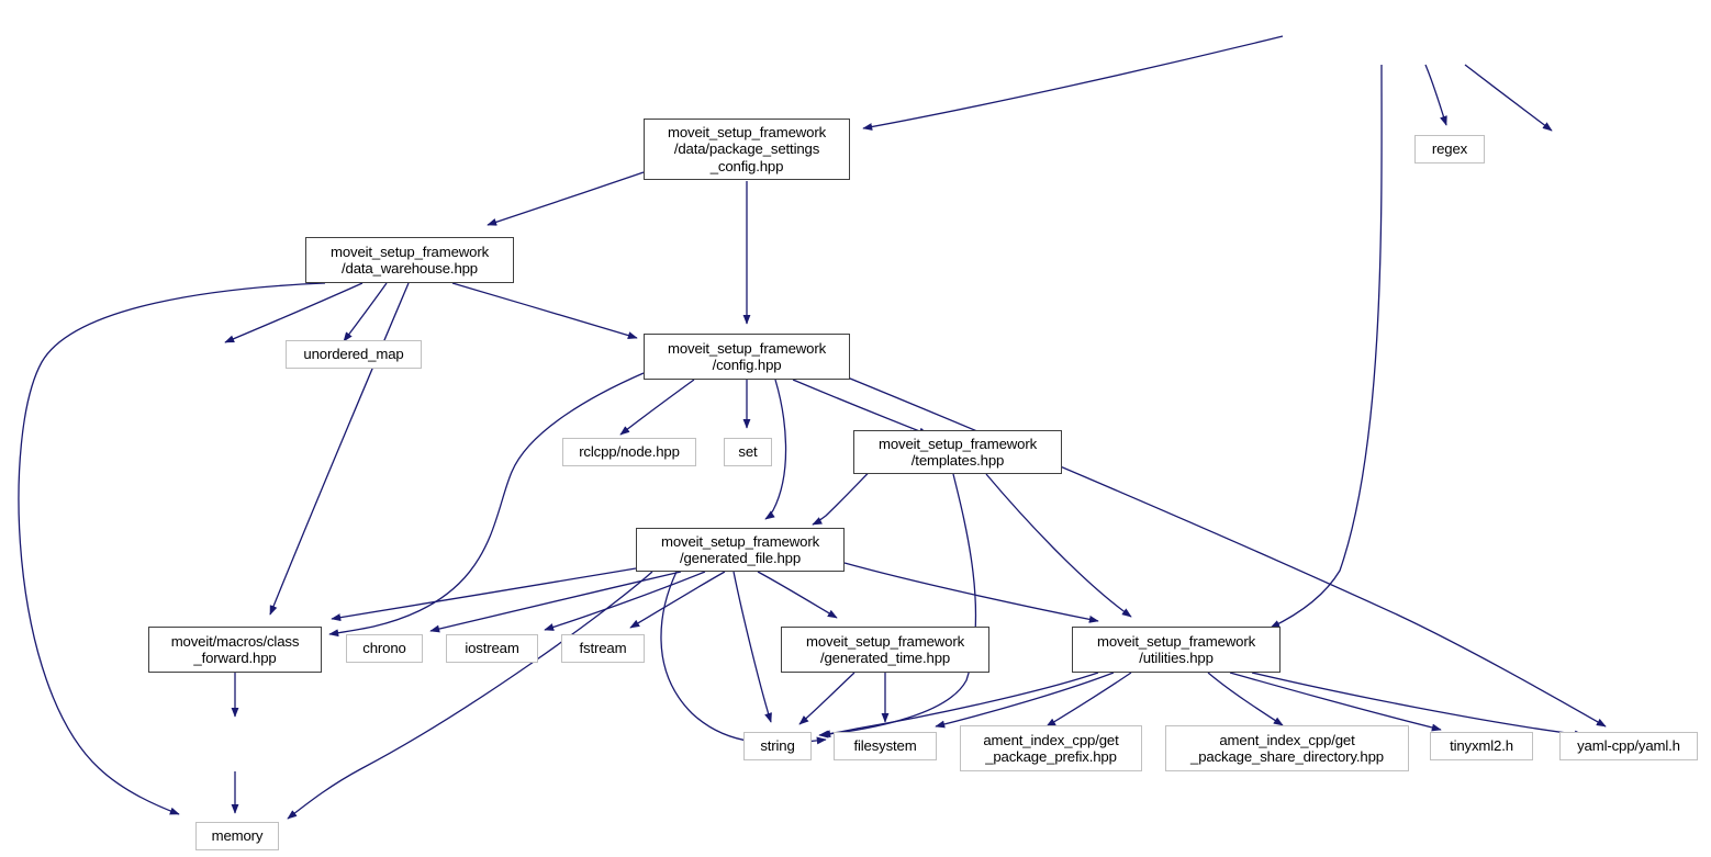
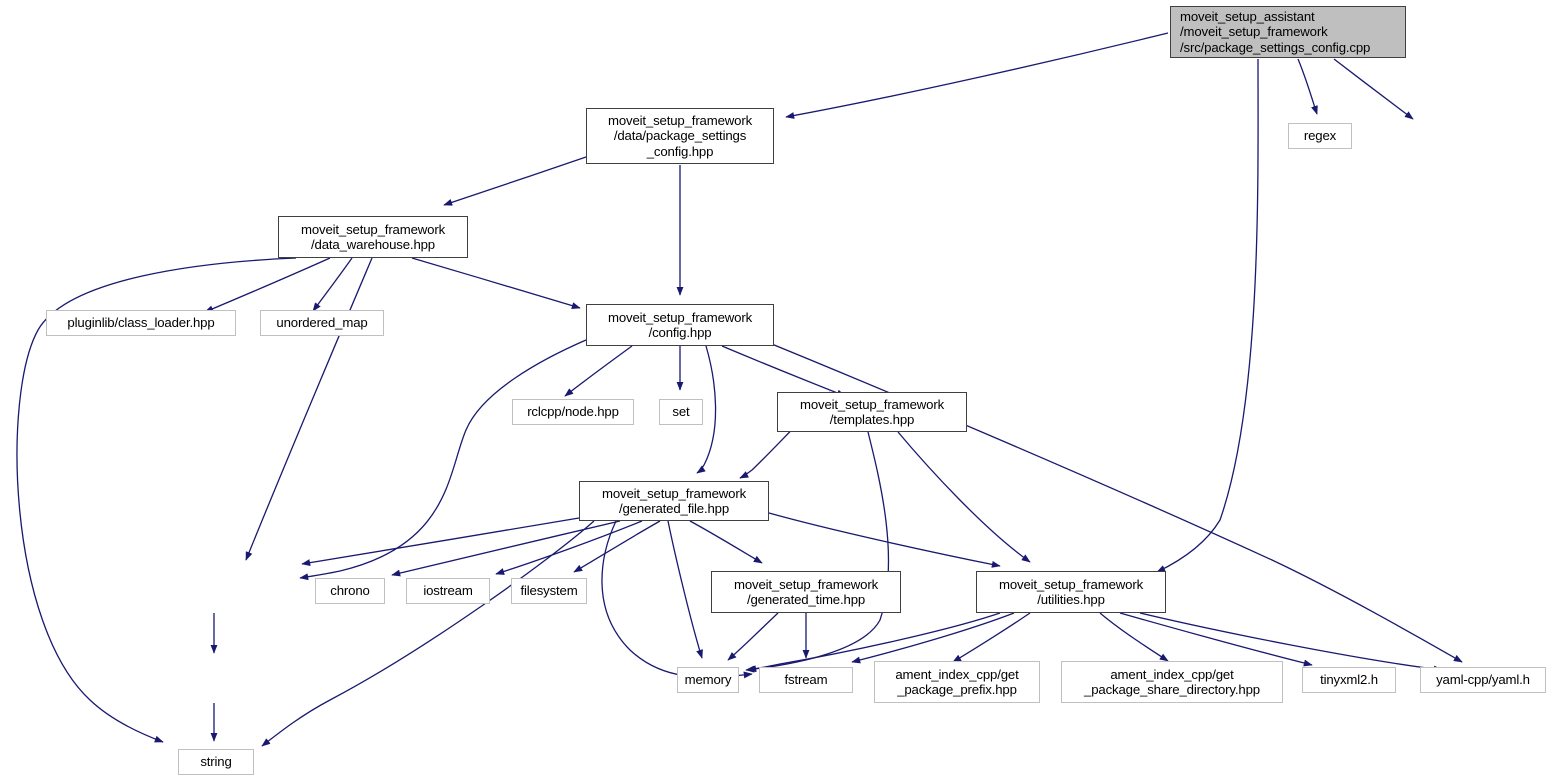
+ moveit_setup_assistant
+ /moveit_setup_framework
+ /src/package_settings_config.cpp
  regex
  moveit_setup_framework
  /data/package_settings
  _config.hpp
  moveit_setup_framework
  /data_warehouse.hpp
+ pluginlib/class_loader.hpp
  unordered_map
  moveit_setup_framework
  /config.hpp
  rclcpp/node.hpp
  set
  moveit_setup_framework
  /templates.hpp
  moveit_setup_framework
  /generated_file.hpp
- moveit/macros/class
- _forward.hpp
  chrono
  iostream
- fstream
+ filesystem
  moveit_setup_framework
  /generated_time.hpp
  moveit_setup_framework
  /utilities.hpp
- string
+ memory
- filesystem
+ fstream
  ament_index_cpp/get
  _package_prefix.hpp
  ament_index_cpp/get
  _package_share_directory.hpp
  tinyxml2.h
  yaml-cpp/yaml.h
- memory
+ string
